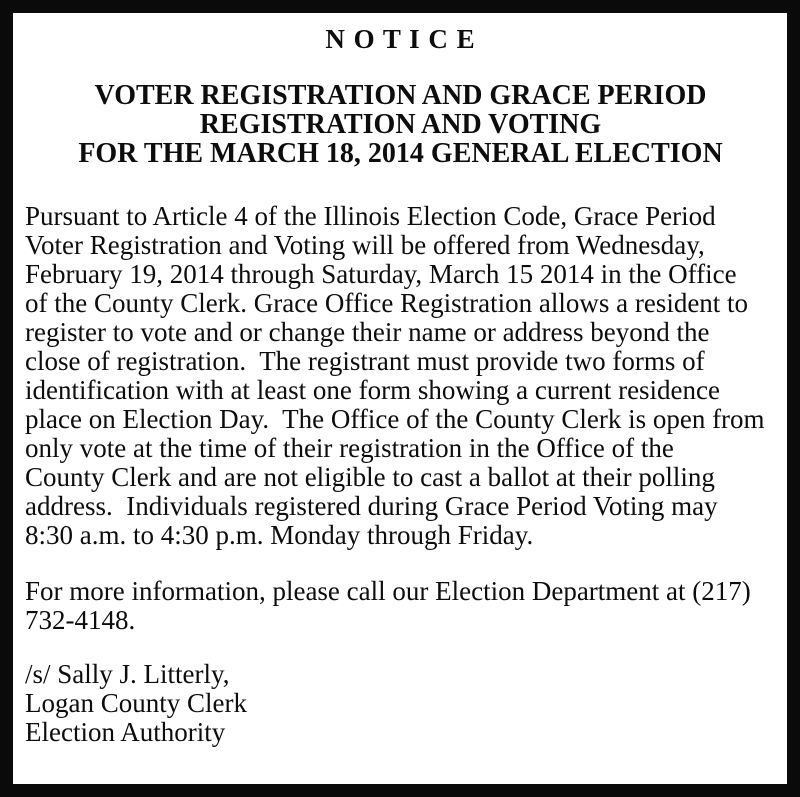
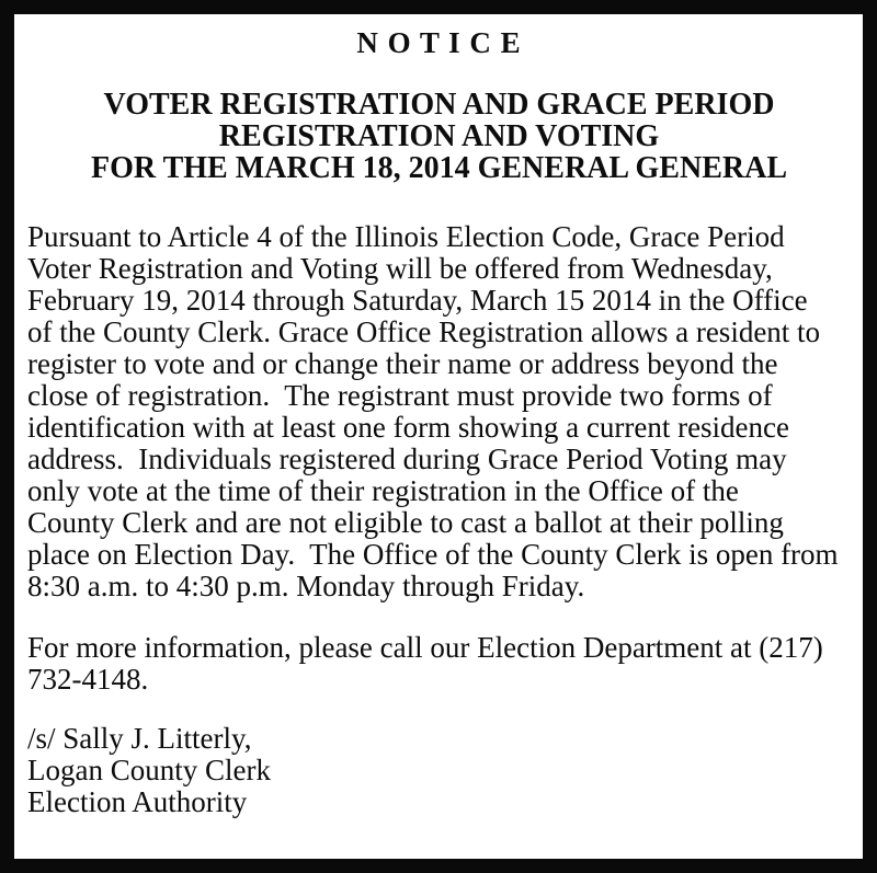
  N O T I C E
  VOTER REGISTRATION AND GRACE PERIOD
  REGISTRATION AND VOTING
- FOR THE MARCH 18, 2014 GENERAL ELECTION
+ FOR THE MARCH 18, 2014 GENERAL GENERAL
  Pursuant to Article 4 of the Illinois Election Code, Grace Period
  Voter Registration and Voting will be offered from Wednesday,
  February 19, 2014 through Saturday, March 15 2014 in the Office
  of the County Clerk. Grace Office Registration allows a resident to
  register to vote and or change their name or address beyond the
  close of registration. The registrant must provide two forms of
  identification with at least one form showing a current residence
- place on Election Day. The Office of the County Clerk is open from
+ address. Individuals registered during Grace Period Voting may
  only vote at the time of their registration in the Office of the
  County Clerk and are not eligible to cast a ballot at their polling
- address. Individuals registered during Grace Period Voting may
+ place on Election Day. The Office of the County Clerk is open from
  8:30 a.m. to 4:30 p.m. Monday through Friday.
  For more information, please call our Election Department at (217)
  732-4148.
  /s/ Sally J. Litterly,
  Logan County Clerk
  Election Authority
